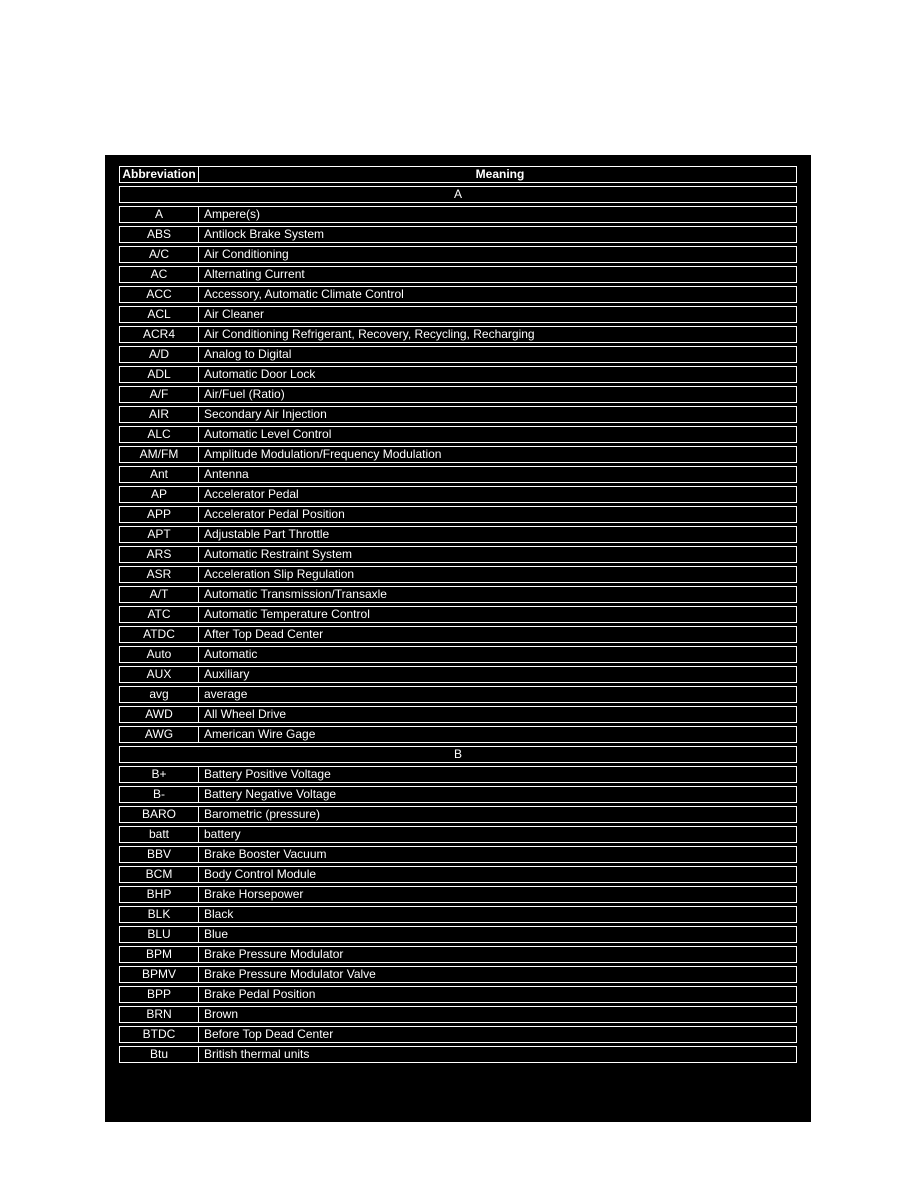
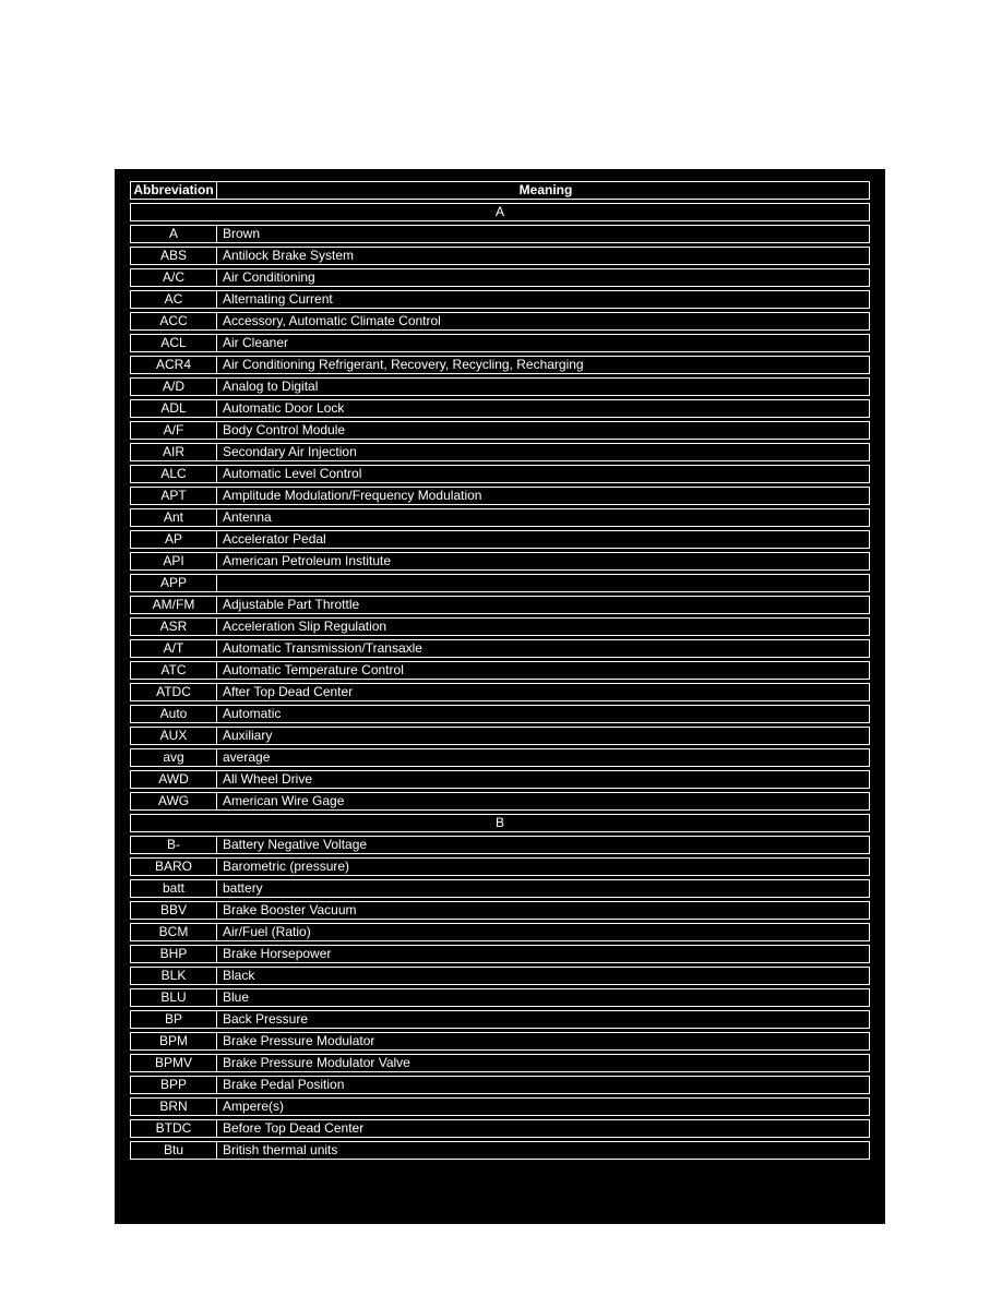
  Abbreviation
  Meaning
  A
  A
- Ampere(s)
+ Brown
  ABS
  Antilock Brake System
  A/C
  Air Conditioning
  AC
  Alternating Current
  ACC
  Accessory, Automatic Climate Control
  ACL
  Air Cleaner
  ACR4
  Air Conditioning Refrigerant, Recovery, Recycling, Recharging
  A/D
  Analog to Digital
  ADL
  Automatic Door Lock
  A/F
- Air/Fuel (Ratio)
+ Body Control Module
  AIR
  Secondary Air Injection
  ALC
  Automatic Level Control
- AM/FM
+ APT
  Amplitude Modulation/Frequency Modulation
  Ant
  Antenna
  AP
  Accelerator Pedal
+ API
+ American Petroleum Institute
  APP
- Accelerator Pedal Position
- APT
+ AM/FM
  Adjustable Part Throttle
- ARS
- Automatic Restraint System
  ASR
  Acceleration Slip Regulation
  A/T
  Automatic Transmission/Transaxle
  ATC
  Automatic Temperature Control
  ATDC
  After Top Dead Center
  Auto
  Automatic
  AUX
  Auxiliary
  avg
  average
  AWD
  All Wheel Drive
  AWG
  American Wire Gage
  B
- B+
- Battery Positive Voltage
  B-
  Battery Negative Voltage
  BARO
  Barometric (pressure)
  batt
  battery
  BBV
  Brake Booster Vacuum
  BCM
- Body Control Module
+ Air/Fuel (Ratio)
  BHP
  Brake Horsepower
  BLK
  Black
  BLU
  Blue
+ BP
+ Back Pressure
  BPM
  Brake Pressure Modulator
  BPMV
  Brake Pressure Modulator Valve
  BPP
  Brake Pedal Position
  BRN
- Brown
+ Ampere(s)
  BTDC
  Before Top Dead Center
  Btu
  British thermal units
